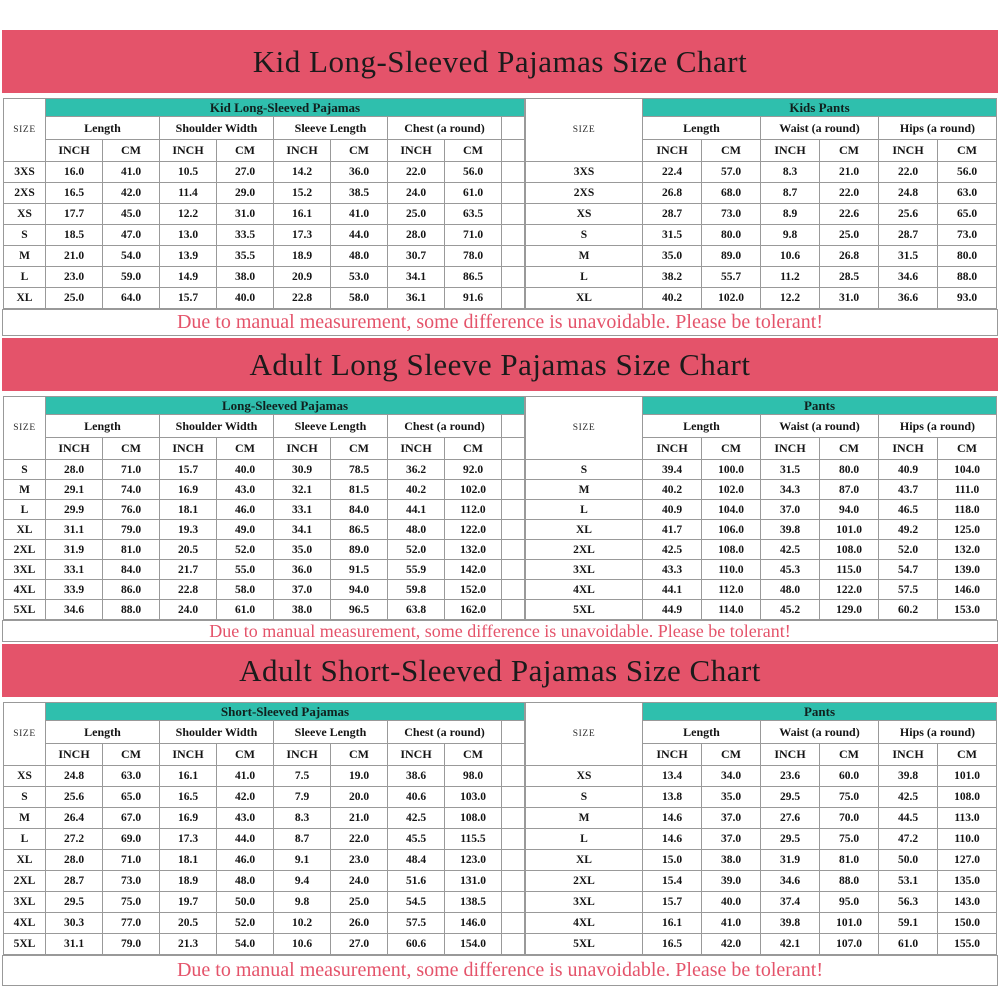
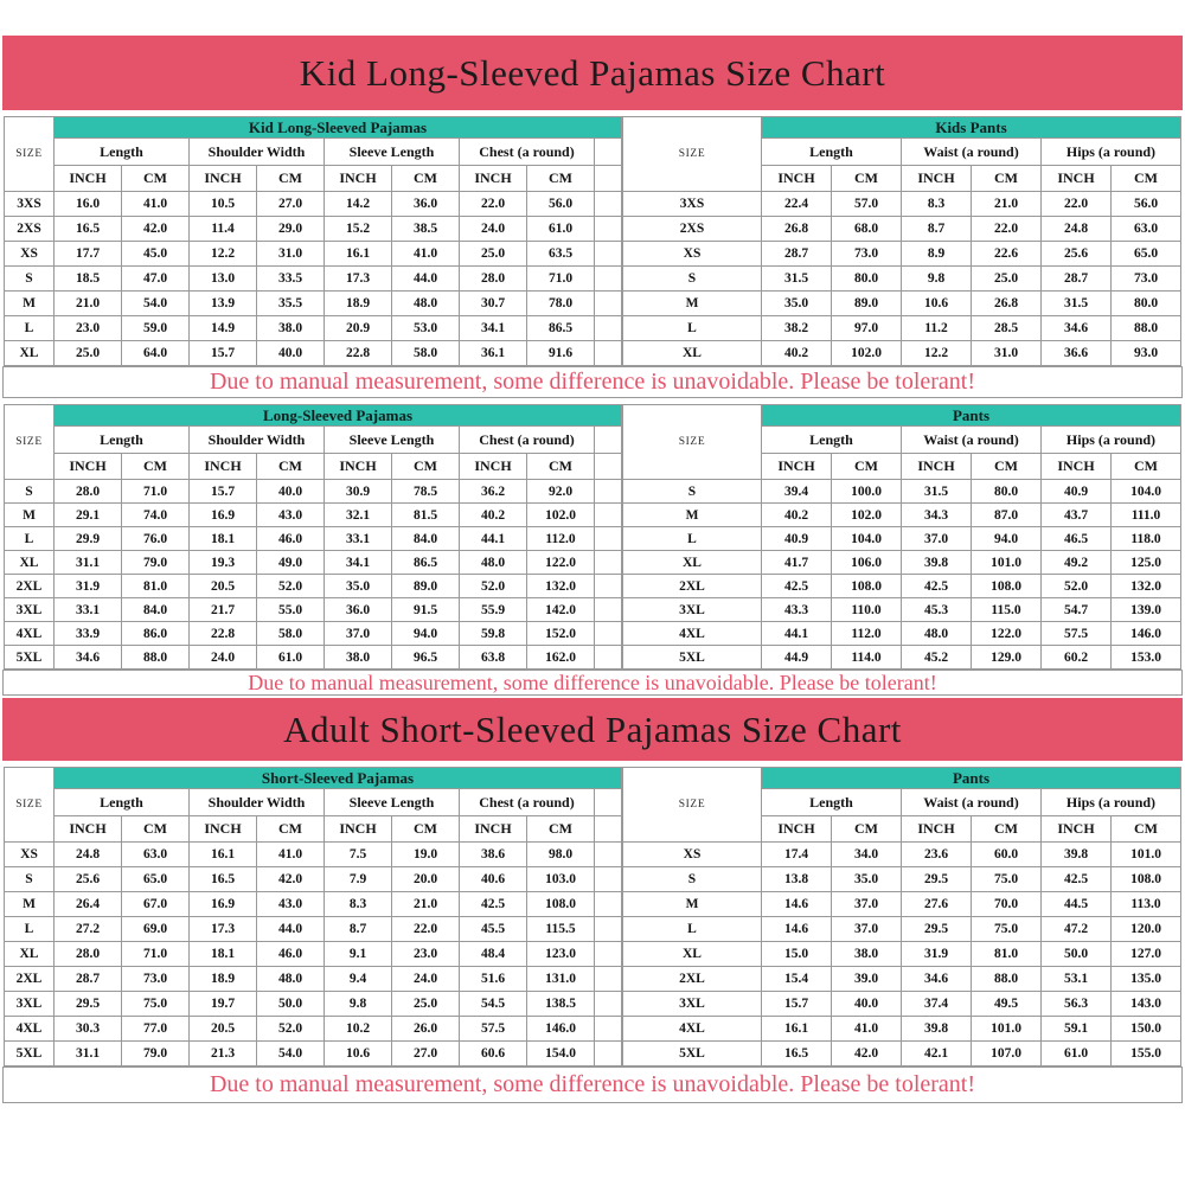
  Kid Long-Sleeved Pajamas Size Chart
  SIZE	Kid Long-Sleeved Pajamas
  Length	Shoulder Width	Sleeve Length	Chest (a round)
  INCH	CM	INCH	CM	INCH	CM	INCH	CM
  3XS	16.0	41.0	10.5	27.0	14.2	36.0	22.0	56.0
  2XS	16.5	42.0	11.4	29.0	15.2	38.5	24.0	61.0
  XS	17.7	45.0	12.2	31.0	16.1	41.0	25.0	63.5
  S	18.5	47.0	13.0	33.5	17.3	44.0	28.0	71.0
  M	21.0	54.0	13.9	35.5	18.9	48.0	30.7	78.0
  L	23.0	59.0	14.9	38.0	20.9	53.0	34.1	86.5
  XL	25.0	64.0	15.7	40.0	22.8	58.0	36.1	91.6
  SIZE	Kids Pants
  Length	Waist (a round)	Hips (a round)
  INCH	CM	INCH	CM	INCH	CM
  3XS	22.4	57.0	8.3	21.0	22.0	56.0
  2XS	26.8	68.0	8.7	22.0	24.8	63.0
  XS	28.7	73.0	8.9	22.6	25.6	65.0
  S	31.5	80.0	9.8	25.0	28.7	73.0
  M	35.0	89.0	10.6	26.8	31.5	80.0
- L	38.2	55.7	11.2	28.5	34.6	88.0
+ L	38.2	97.0	11.2	28.5	34.6	88.0
  XL	40.2	102.0	12.2	31.0	36.6	93.0
  Due to manual measurement, some difference is unavoidable. Please be tolerant!
- Adult Long Sleeve Pajamas Size Chart
  SIZE	Long-Sleeved Pajamas
  Length	Shoulder Width	Sleeve Length	Chest (a round)
  INCH	CM	INCH	CM	INCH	CM	INCH	CM
  S	28.0	71.0	15.7	40.0	30.9	78.5	36.2	92.0
  M	29.1	74.0	16.9	43.0	32.1	81.5	40.2	102.0
  L	29.9	76.0	18.1	46.0	33.1	84.0	44.1	112.0
  XL	31.1	79.0	19.3	49.0	34.1	86.5	48.0	122.0
  2XL	31.9	81.0	20.5	52.0	35.0	89.0	52.0	132.0
  3XL	33.1	84.0	21.7	55.0	36.0	91.5	55.9	142.0
  4XL	33.9	86.0	22.8	58.0	37.0	94.0	59.8	152.0
  5XL	34.6	88.0	24.0	61.0	38.0	96.5	63.8	162.0
  SIZE	Pants
  Length	Waist (a round)	Hips (a round)
  INCH	CM	INCH	CM	INCH	CM
  S	39.4	100.0	31.5	80.0	40.9	104.0
  M	40.2	102.0	34.3	87.0	43.7	111.0
  L	40.9	104.0	37.0	94.0	46.5	118.0
  XL	41.7	106.0	39.8	101.0	49.2	125.0
  2XL	42.5	108.0	42.5	108.0	52.0	132.0
  3XL	43.3	110.0	45.3	115.0	54.7	139.0
  4XL	44.1	112.0	48.0	122.0	57.5	146.0
  5XL	44.9	114.0	45.2	129.0	60.2	153.0
  Due to manual measurement, some difference is unavoidable. Please be tolerant!
  Adult Short-Sleeved Pajamas Size Chart
  SIZE	Short-Sleeved Pajamas
  Length	Shoulder Width	Sleeve Length	Chest (a round)
  INCH	CM	INCH	CM	INCH	CM	INCH	CM
  XS	24.8	63.0	16.1	41.0	7.5	19.0	38.6	98.0
  S	25.6	65.0	16.5	42.0	7.9	20.0	40.6	103.0
  M	26.4	67.0	16.9	43.0	8.3	21.0	42.5	108.0
  L	27.2	69.0	17.3	44.0	8.7	22.0	45.5	115.5
  XL	28.0	71.0	18.1	46.0	9.1	23.0	48.4	123.0
  2XL	28.7	73.0	18.9	48.0	9.4	24.0	51.6	131.0
  3XL	29.5	75.0	19.7	50.0	9.8	25.0	54.5	138.5
  4XL	30.3	77.0	20.5	52.0	10.2	26.0	57.5	146.0
  5XL	31.1	79.0	21.3	54.0	10.6	27.0	60.6	154.0
  SIZE	Pants
  Length	Waist (a round)	Hips (a round)
  INCH	CM	INCH	CM	INCH	CM
- XS	13.4	34.0	23.6	60.0	39.8	101.0
+ XS	17.4	34.0	23.6	60.0	39.8	101.0
  S	13.8	35.0	29.5	75.0	42.5	108.0
  M	14.6	37.0	27.6	70.0	44.5	113.0
- L	14.6	37.0	29.5	75.0	47.2	110.0
+ L	14.6	37.0	29.5	75.0	47.2	120.0
  XL	15.0	38.0	31.9	81.0	50.0	127.0
  2XL	15.4	39.0	34.6	88.0	53.1	135.0
- 3XL	15.7	40.0	37.4	95.0	56.3	143.0
+ 3XL	15.7	40.0	37.4	49.5	56.3	143.0
  4XL	16.1	41.0	39.8	101.0	59.1	150.0
  5XL	16.5	42.0	42.1	107.0	61.0	155.0
  Due to manual measurement, some difference is unavoidable. Please be tolerant!
